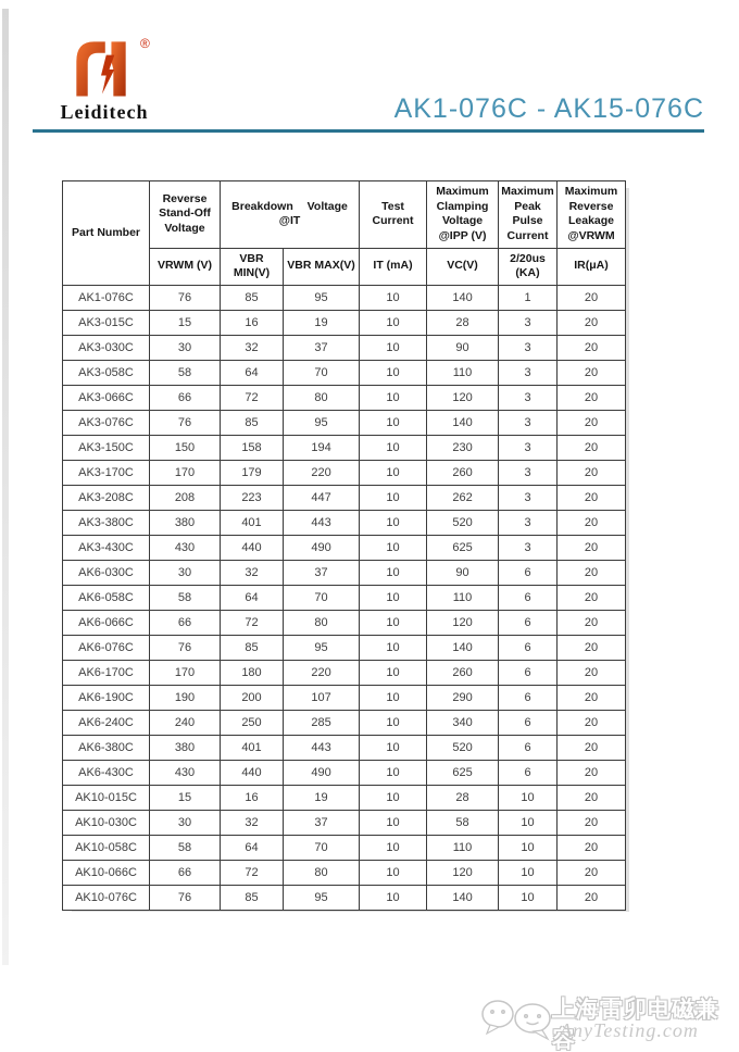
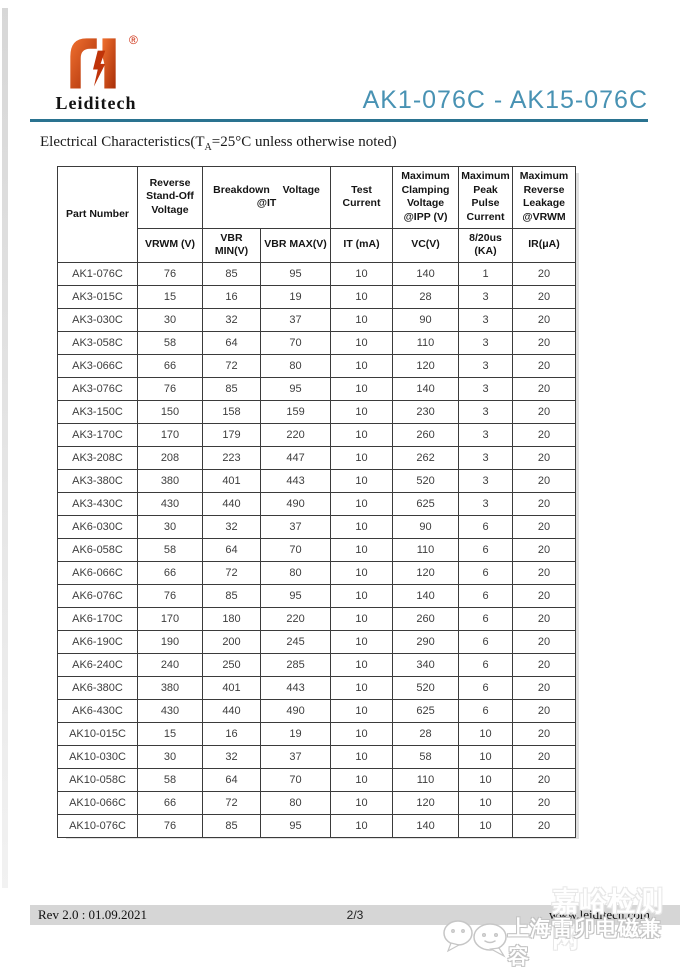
  ®
  Leiditech
  AK1-076C - AK15-076C
+ Electrical Characteristics(TA=25°C unless otherwise noted)
  Part Number	Reverse Stand-Off Voltage	Breakdown Voltage @IT	Test Current	Maximum Clamping Voltage @IPP (V)	Maximum Peak Pulse Current	Maximum Reverse Leakage @VRWM
- VRWM (V)	VBR MIN(V)	VBR MAX(V)	IT (mA)	VC(V)	2/20us (KA)	IR(μA)
+ VRWM (V)	VBR MIN(V)	VBR MAX(V)	IT (mA)	VC(V)	8/20us (KA)	IR(μA)
  AK1-076C	76	85	95	10	140	1	20
  AK3-015C	15	16	19	10	28	3	20
  AK3-030C	30	32	37	10	90	3	20
  AK3-058C	58	64	70	10	110	3	20
  AK3-066C	66	72	80	10	120	3	20
  AK3-076C	76	85	95	10	140	3	20
- AK3-150C	150	158	194	10	230	3	20
+ AK3-150C	150	158	159	10	230	3	20
  AK3-170C	170	179	220	10	260	3	20
  AK3-208C	208	223	447	10	262	3	20
  AK3-380C	380	401	443	10	520	3	20
  AK3-430C	430	440	490	10	625	3	20
  AK6-030C	30	32	37	10	90	6	20
  AK6-058C	58	64	70	10	110	6	20
  AK6-066C	66	72	80	10	120	6	20
  AK6-076C	76	85	95	10	140	6	20
  AK6-170C	170	180	220	10	260	6	20
- AK6-190C	190	200	107	10	290	6	20
+ AK6-190C	190	200	245	10	290	6	20
  AK6-240C	240	250	285	10	340	6	20
  AK6-380C	380	401	443	10	520	6	20
  AK6-430C	430	440	490	10	625	6	20
  AK10-015C	15	16	19	10	28	10	20
  AK10-030C	30	32	37	10	58	10	20
  AK10-058C	58	64	70	10	110	10	20
  AK10-066C	66	72	80	10	120	10	20
  AK10-076C	76	85	95	10	140	10	20
+ Rev 2.0 : 01.09.2021
+ 2/3
+ www.leiditech.com
+ 嘉峪检测网
  上海雷卯电磁兼容
- AnyTesting.com
